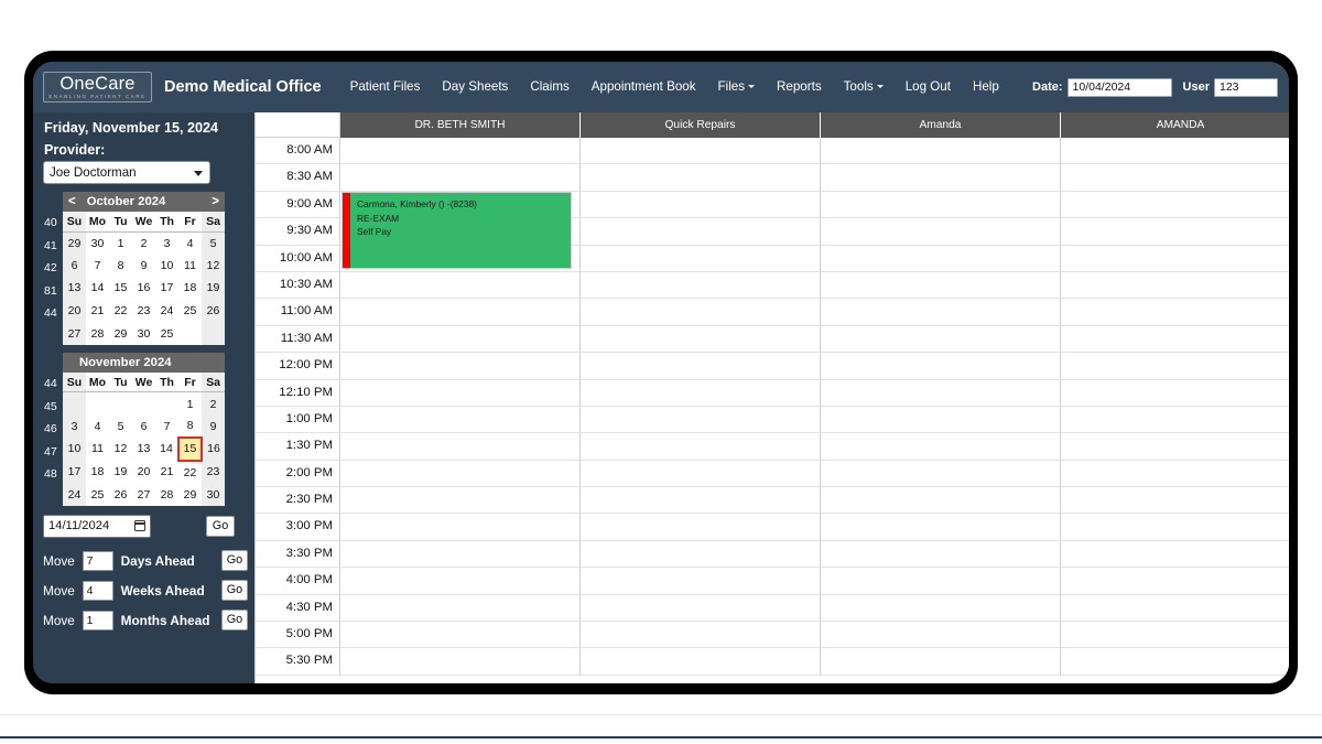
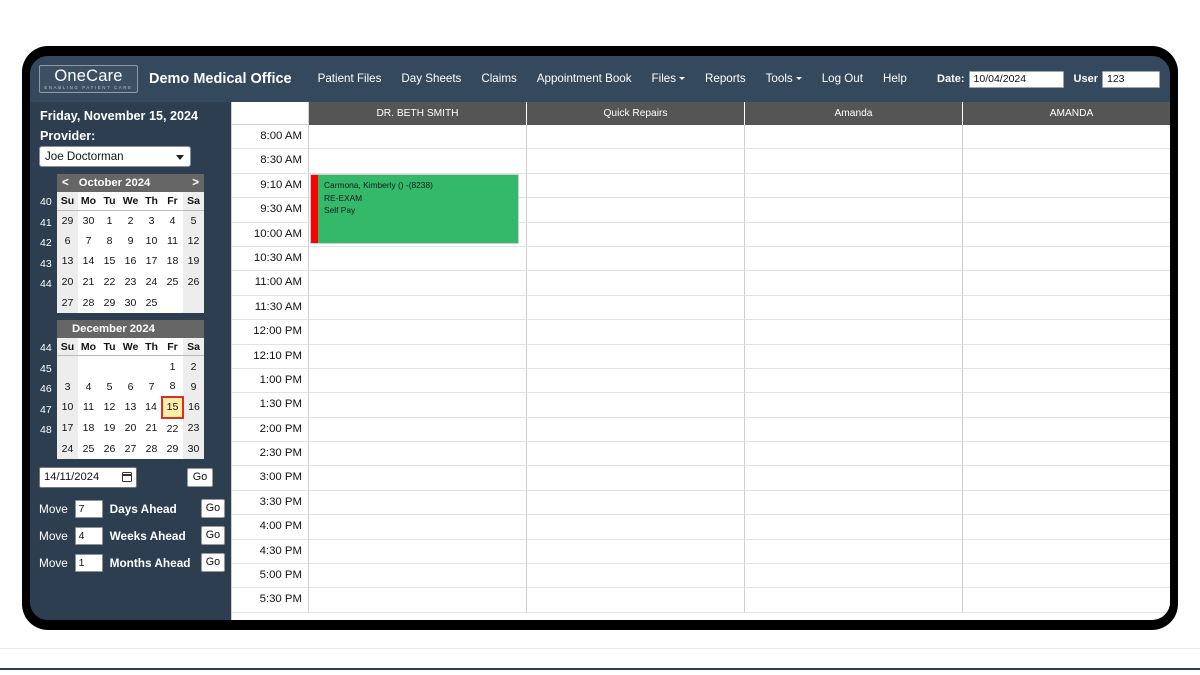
  OneCare
  Demo Medical Office
  Patient Files
  Day Sheets
  Claims
  Appointment Book
  Files
  Reports
  Tools
  Log Out
  Help
  Date:
  10/04/2024
  User
  123
  Friday, November 15, 2024
  Provider:
  Joe Doctorman
  <
  October 2024
  >
  Su	Mo	Tu	We	Th	Fr	Sa
  29	30	1	2	3	4	5
  6	7	8	9	10	11	12
  13	14	15	16	17	18	19
  20	21	22	23	24	25	26
  27	28	29	30	25
  40
  41
  42
- 81
+ 43
  44
- November 2024
+ December 2024
  Su	Mo	Tu	We	Th	Fr	Sa
  					1	2
  3	4	5	6	7	8	9
  10	11	12	13	14	15	16
  17	18	19	20	21	22	23
  24	25	26	27	28	29	30
  44
  45
  46
  47
  48
  14/11/2024
  Go
  Move
  7
  Days Ahead
  Go
  Move
  4
  Weeks Ahead
  Go
  Move
  1
  Months Ahead
  Go
  DR. BETH SMITH
  Quick Repairs
  Amanda
  AMANDA
  8:00 AM
  8:30 AM
- 9:00 AM
+ 9:10 AM
  9:30 AM
  10:00 AM
  10:30 AM
  11:00 AM
  11:30 AM
  12:00 PM
  12:10 PM
  1:00 PM
  1:30 PM
  2:00 PM
  2:30 PM
  3:00 PM
  3:30 PM
  4:00 PM
  4:30 PM
  5:00 PM
  5:30 PM
  Carmona, Kimberly () -(8238)
  RE-EXAM
  Self Pay
